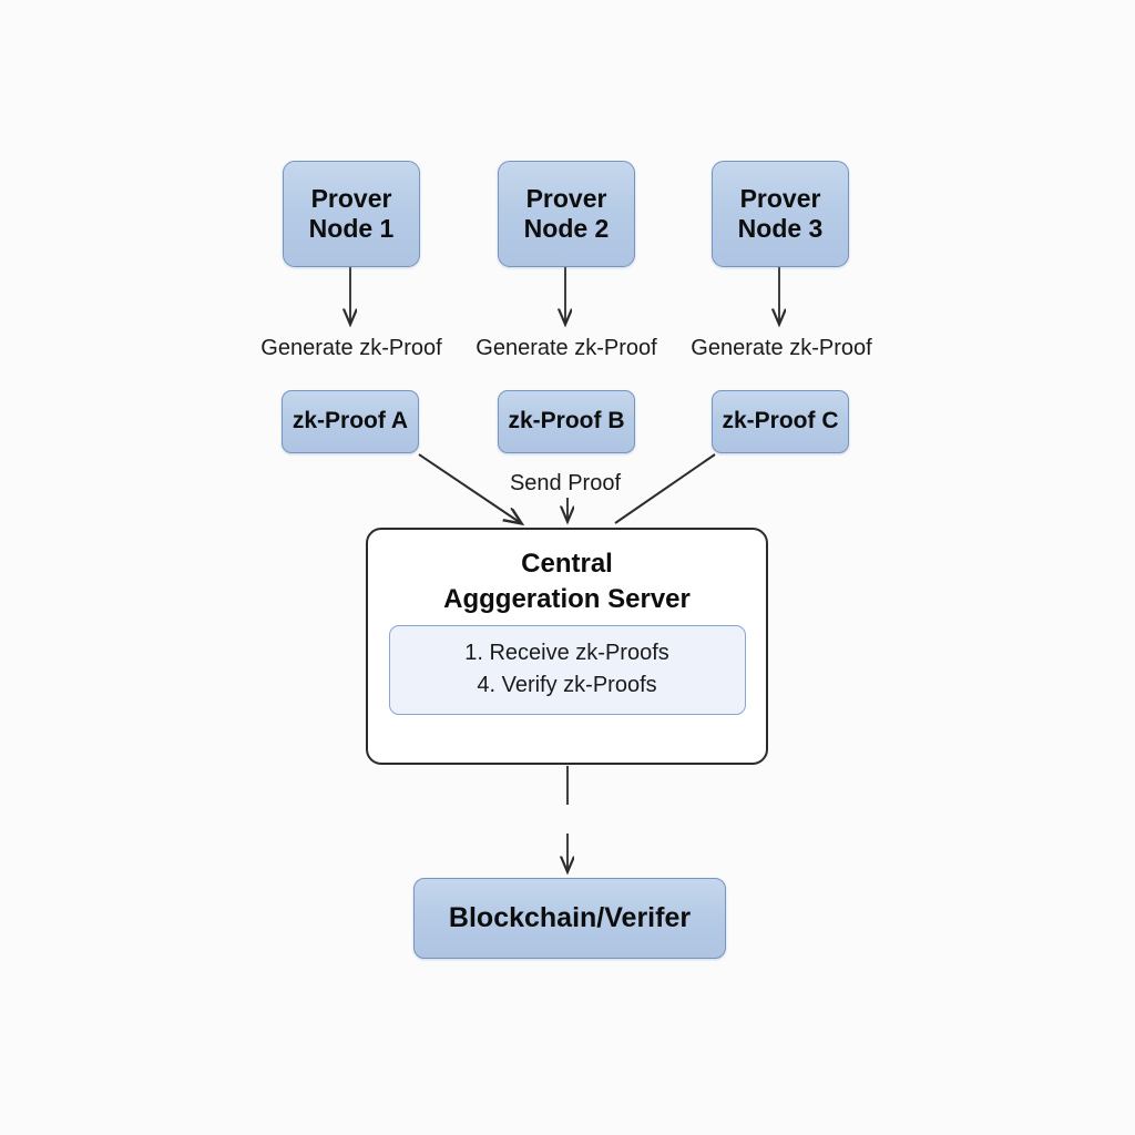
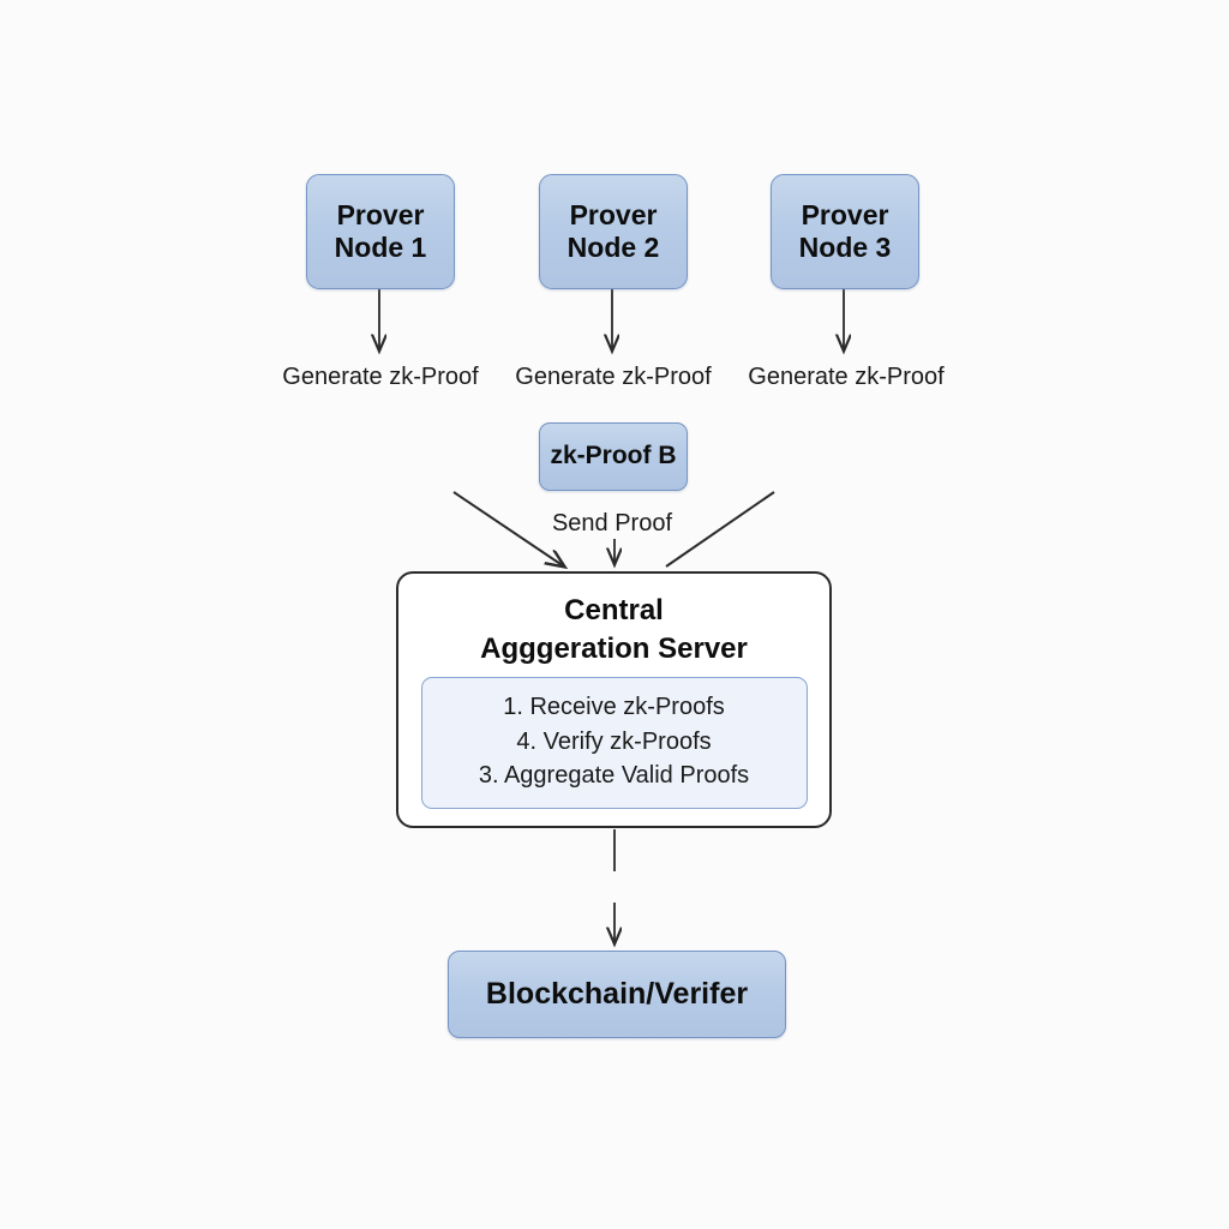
  Prover
  Node 1
  Prover
  Node 2
  Prover
  Node 3
  Generate zk-Proof
  Generate zk-Proof
  Generate zk-Proof
- zk-Proof A
  zk-Proof B
- zk-Proof C
  Send Proof
  Central
  Agggeration Server
  1. Receive zk-Proofs
  4. Verify zk-Proofs
+ 3. Aggregate Valid Proofs
  Blockchain/Verifer
